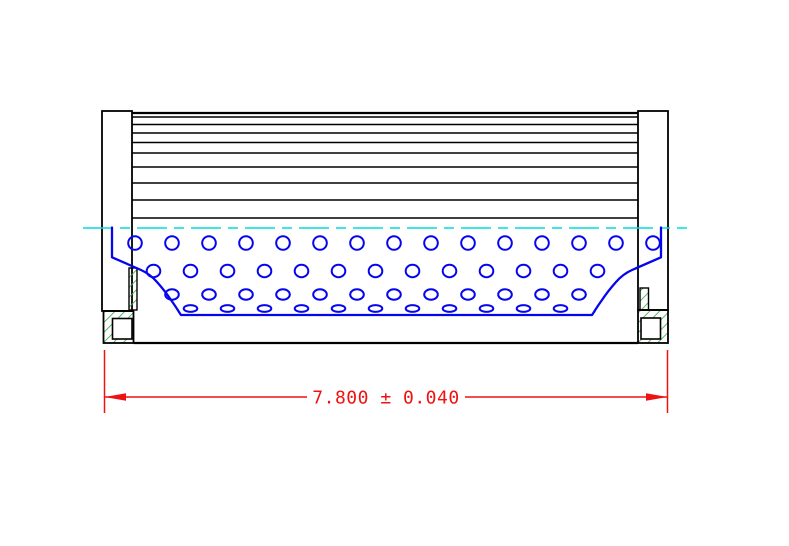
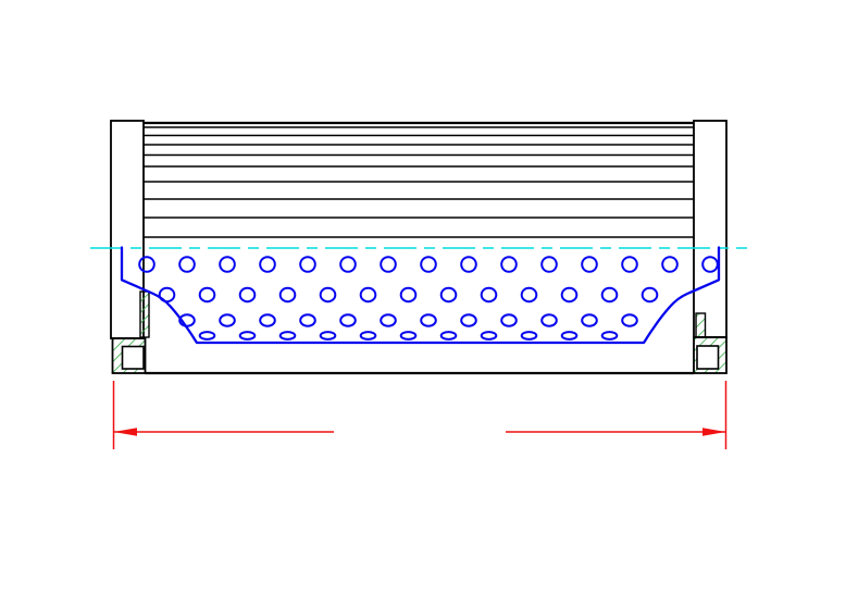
- 7.800 ± 0.040
